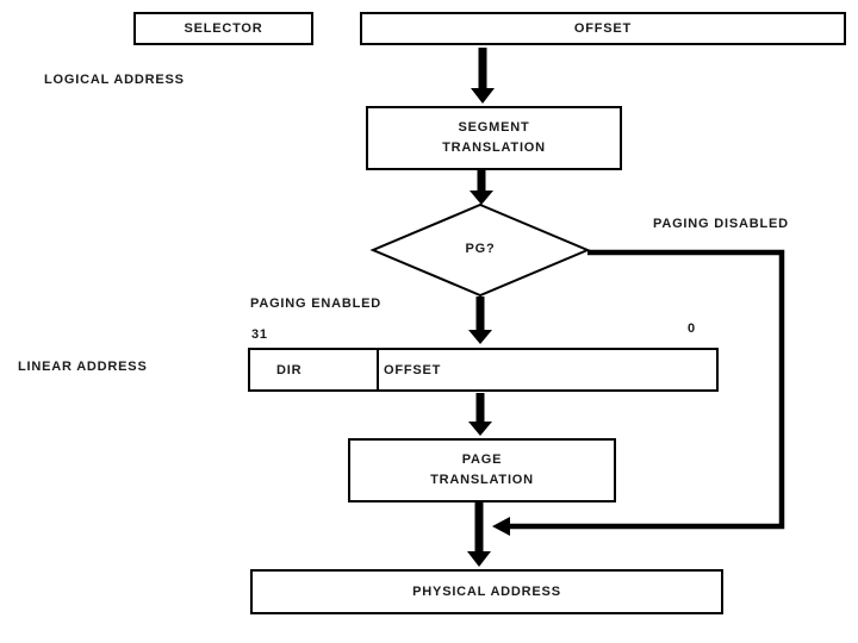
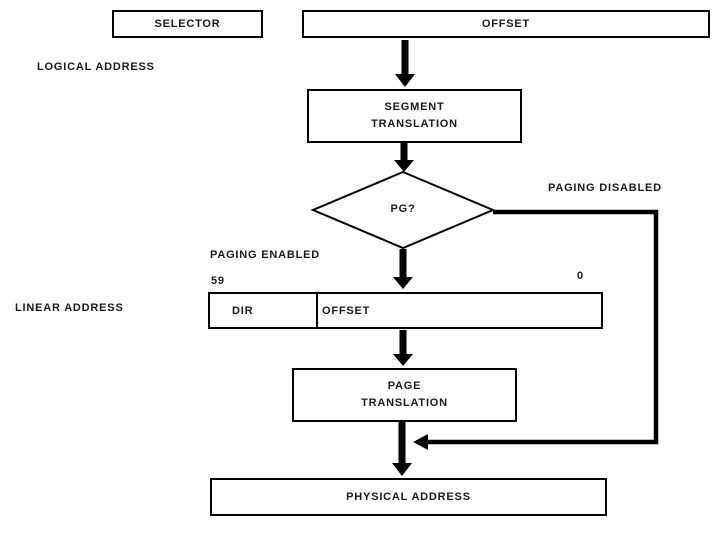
  SELECTOR
  OFFSET
  LOGICAL ADDRESS
  LINEAR ADDRESS
  SEGMENT TRANSLATION
  PG?
  PAGING DISABLED
  PAGING ENABLED
- 31
+ 59
  0
  DIR
  OFFSET
  PAGE TRANSLATION
  PHYSICAL ADDRESS
